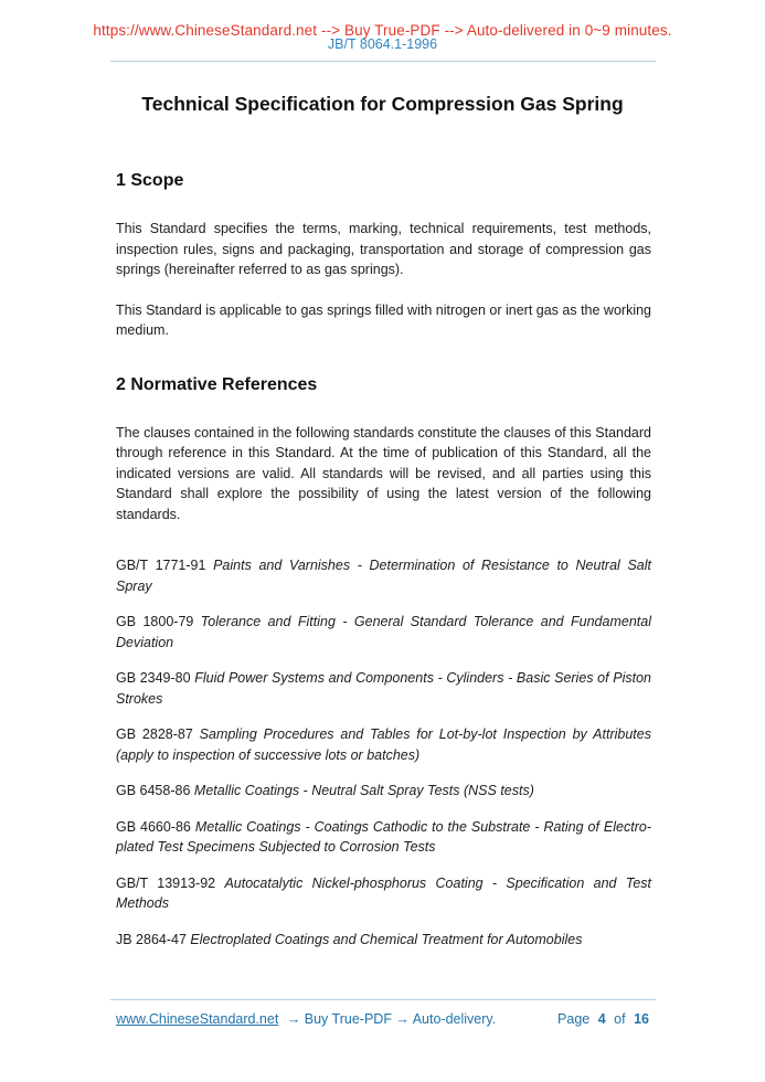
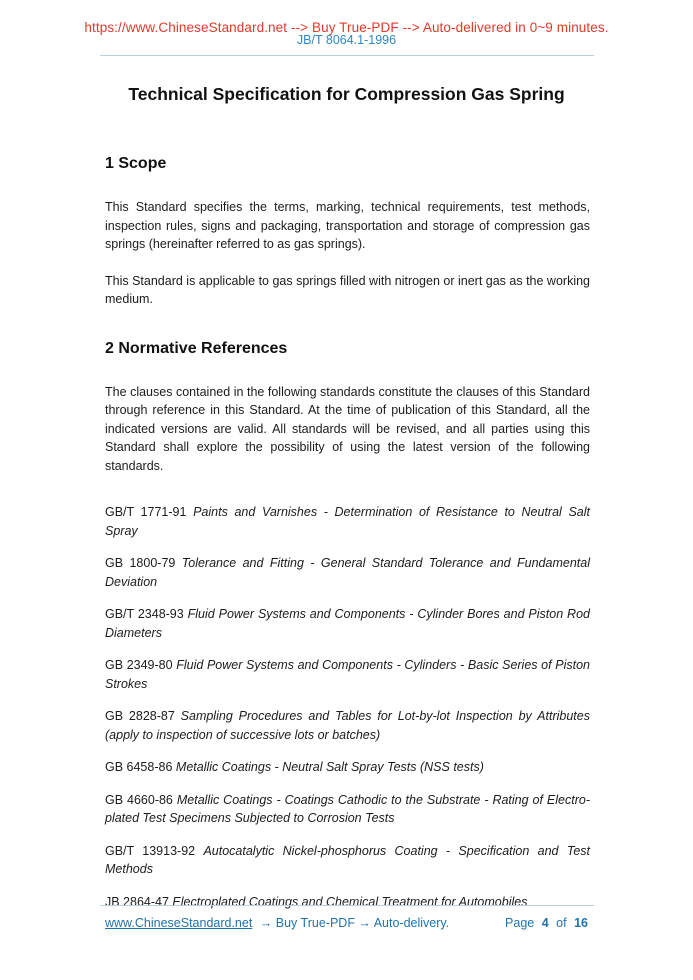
  https://www.ChineseStandard.net --> Buy True-PDF --> Auto-delivered in 0~9 minutes.
  JB/T 8064.1-1996
  Technical Specification for Compression Gas Spring
  1 Scope
  This Standard specifies the terms, marking, technical requirements, test methods, inspection rules, signs and packaging, transportation and storage of compression gas springs (hereinafter referred to as gas springs).
  This Standard is applicable to gas springs filled with nitrogen or inert gas as the working medium.
  2 Normative References
  The clauses contained in the following standards constitute the clauses of this Standard through reference in this Standard. At the time of publication of this Standard, all the indicated versions are valid. All standards will be revised, and all parties using this Standard shall explore the possibility of using the latest version of the following standards.
  GB/T 1771-91 Paints and Varnishes - Determination of Resistance to Neutral Salt Spray
  GB 1800-79 Tolerance and Fitting - General Standard Tolerance and Fundamental Deviation
+ GB/T 2348-93 Fluid Power Systems and Components - Cylinder Bores and Piston Rod Diameters
  GB 2349-80 Fluid Power Systems and Components - Cylinders - Basic Series of Piston Strokes
  GB 2828-87 Sampling Procedures and Tables for Lot-by-lot Inspection by Attributes (apply to inspection of successive lots or batches)
  GB 6458-86 Metallic Coatings - Neutral Salt Spray Tests (NSS tests)
  GB 4660-86 Metallic Coatings - Coatings Cathodic to the Substrate - Rating of Electro-plated Test Specimens Subjected to Corrosion Tests
  GB/T 13913-92 Autocatalytic Nickel-phosphorus Coating - Specification and Test Methods
  JB 2864-47 Electroplated Coatings and Chemical Treatment for Automobiles
  www.ChineseStandard.net → Buy True-PDF → Auto-delivery.
  Page 4 of 16
